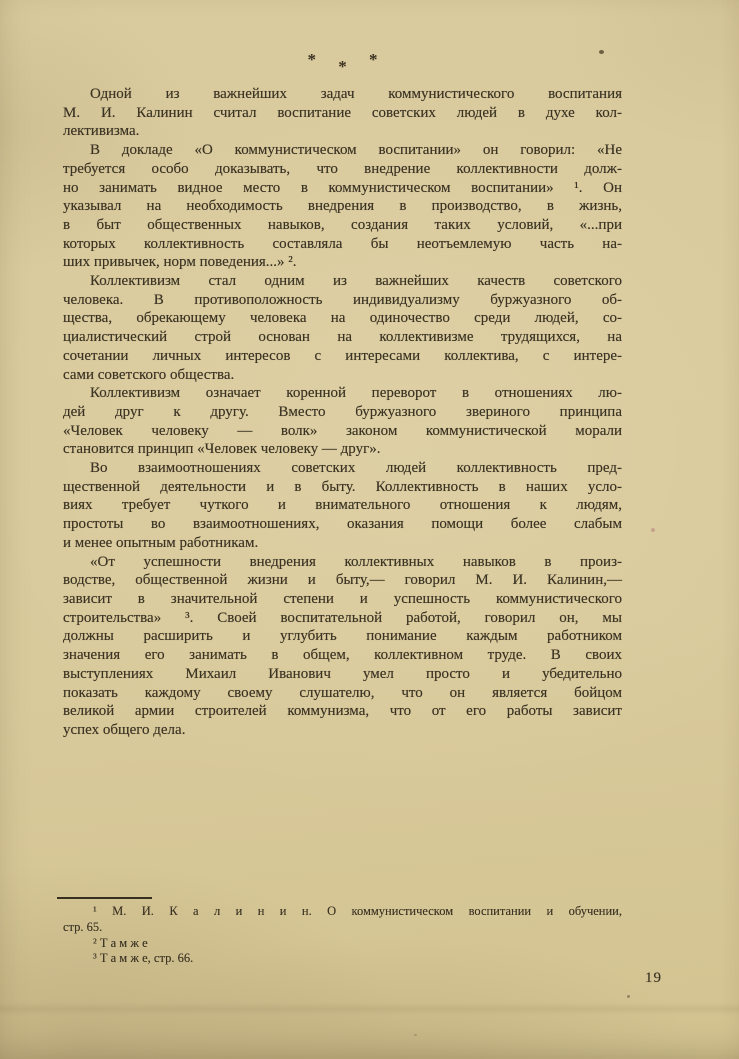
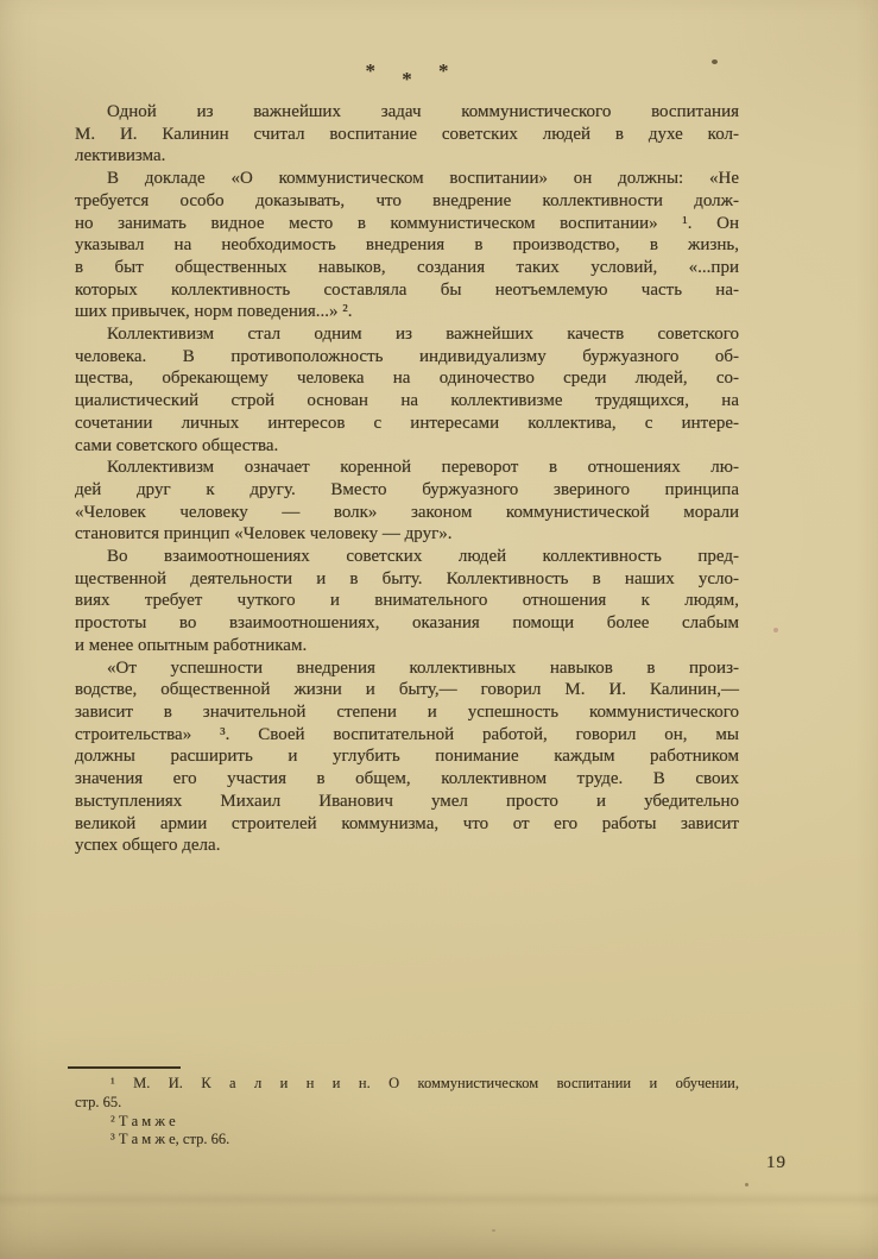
  * * *
  Одной из важнейших задач коммунистического воспитания
  М. И. Калинин считал воспитание советских людей в духе кол-
  лективизма.
- В докладе «О коммунистическом воспитании» он говорил: «Не
+ В докладе «О коммунистическом воспитании» он должны: «Не
  требуется особо доказывать, что внедрение коллективности долж-
  но занимать видное место в коммунистическом воспитании» ¹. Он
  указывал на необходимость внедрения в производство, в жизнь,
  в быт общественных навыков, создания таких условий, «...при
  которых коллективность составляла бы неотъемлемую часть на-
  ших привычек, норм поведения...» ².
  Коллективизм стал одним из важнейших качеств советского
  человека. В противоположность индивидуализму буржуазного об-
  щества, обрекающему человека на одиночество среди людей, со-
  циалистический строй основан на коллективизме трудящихся, на
  сочетании личных интересов с интересами коллектива, с интере-
  сами советского общества.
  Коллективизм означает коренной переворот в отношениях лю-
  дей друг к другу. Вместо буржуазного звериного принципа
  «Человек человеку — волк» законом коммунистической морали
  становится принцип «Человек человеку — друг».
  Во взаимоотношениях советских людей коллективность пред-
  щественной деятельности и в быту. Коллективность в наших усло-
  виях требует чуткого и внимательного отношения к людям,
  простоты во взаимоотношениях, оказания помощи более слабым
  и менее опытным работникам.
  «От успешности внедрения коллективных навыков в произ-
  водстве, общественной жизни и быту,— говорил М. И. Калинин,—
  зависит в значительной степени и успешность коммунистического
  строительства» ³. Своей воспитательной работой, говорил он, мы
  должны расширить и углубить понимание каждым работником
- значения его занимать в общем, коллективном труде. В своих
+ значения его участия в общем, коллективном труде. В своих
  выступлениях Михаил Иванович умел просто и убедительно
- показать каждому своему слушателю, что он является бойцом
  великой армии строителей коммунизма, что от его работы зависит
  успех общего дела.
  ¹ М. И. К а л и н и н. О коммунистическом воспитании и обучении,
  стр. 65.
  ² Т а м ж е
  ³ Т а м ж е, стр. 66.
  19
